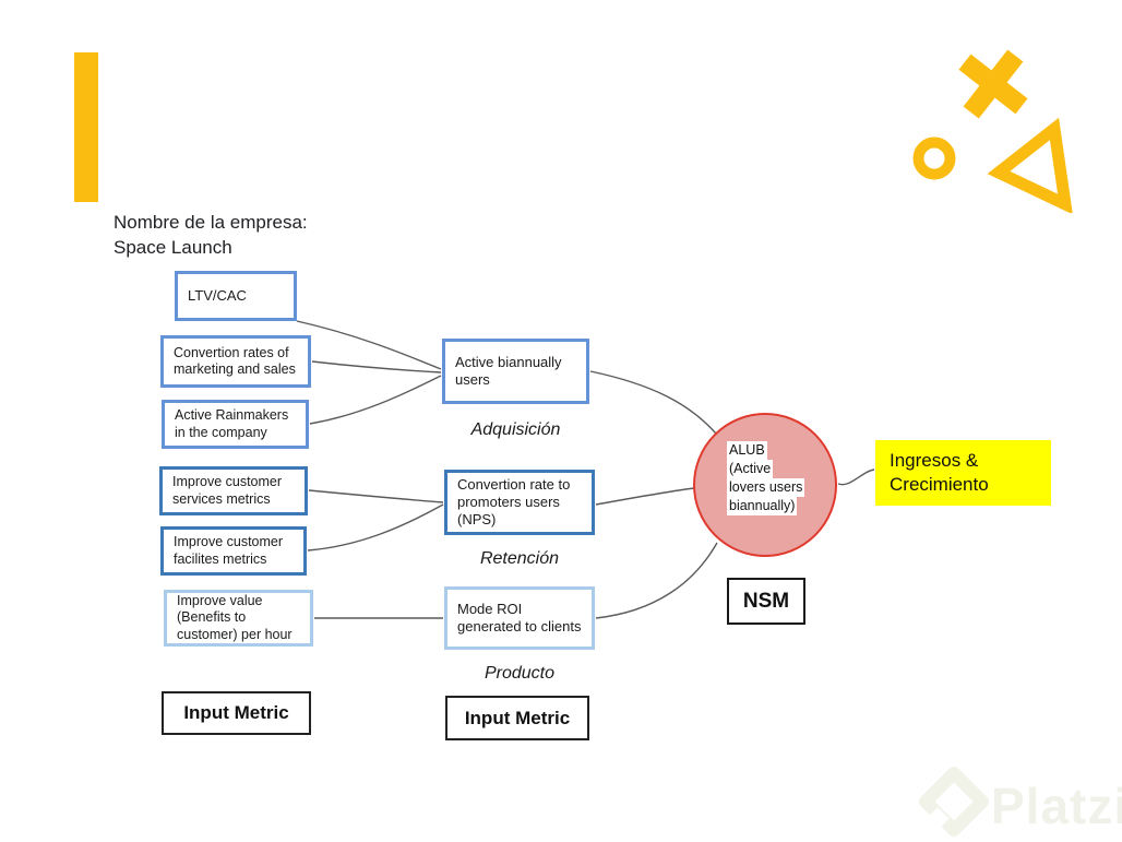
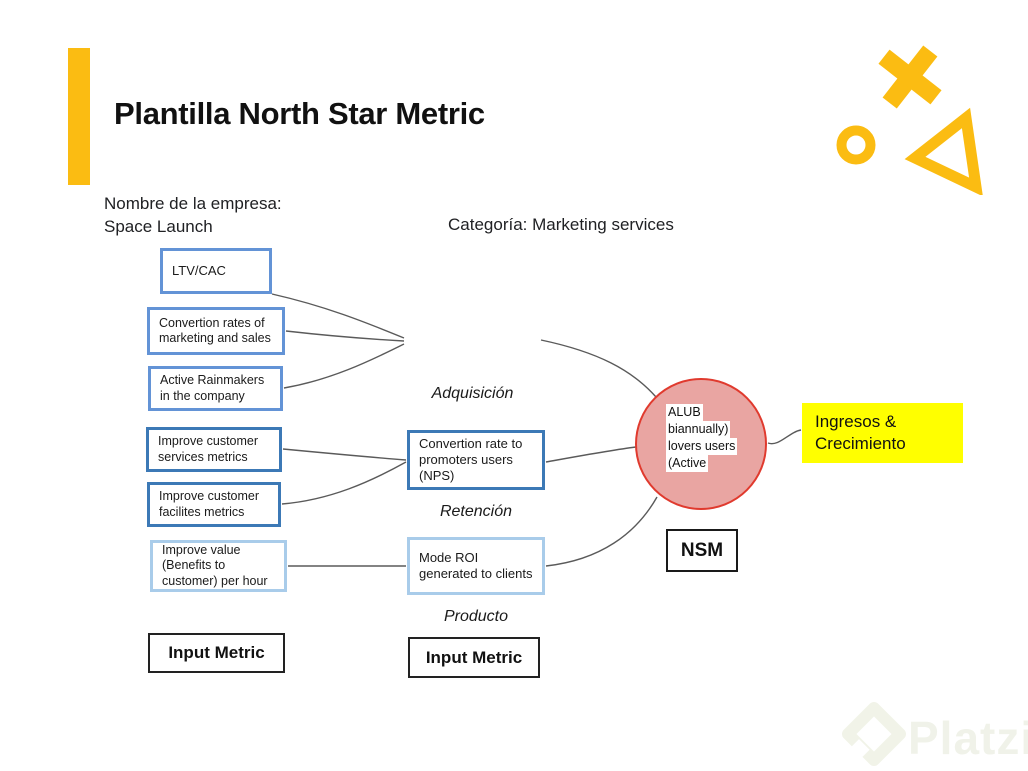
+ Plantilla North Star Metric
  Nombre de la empresa:
  Space Launch
+ Categoría: Marketing services
  LTV/CAC
  Convertion rates of marketing and sales
  Active Rainmakers in the company
  Improve customer services metrics
  Improve customer facilites metrics
  Improve value (Benefits to customer) per hour
- Active biannually users
  Adquisición
  Convertion rate to promoters users (NPS)
  Retención
  Mode ROI generated to clients
  Producto
  ALUB
- (Active
+ biannually)
  lovers users
- biannually)
+ (Active
  Ingresos & Crecimiento
  NSM
  Input Metric
  Input Metric
